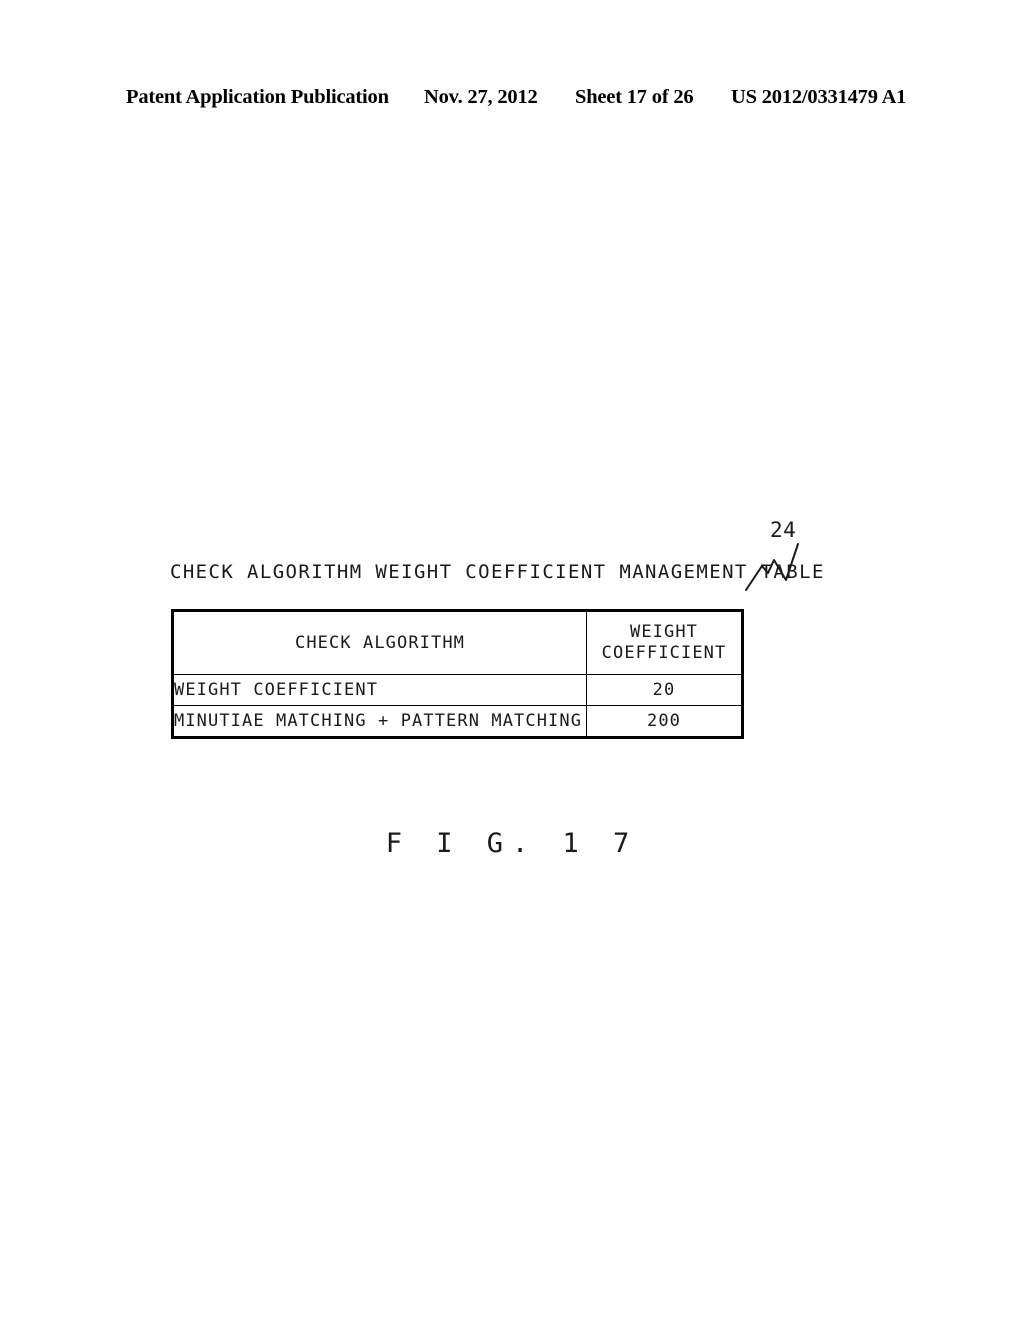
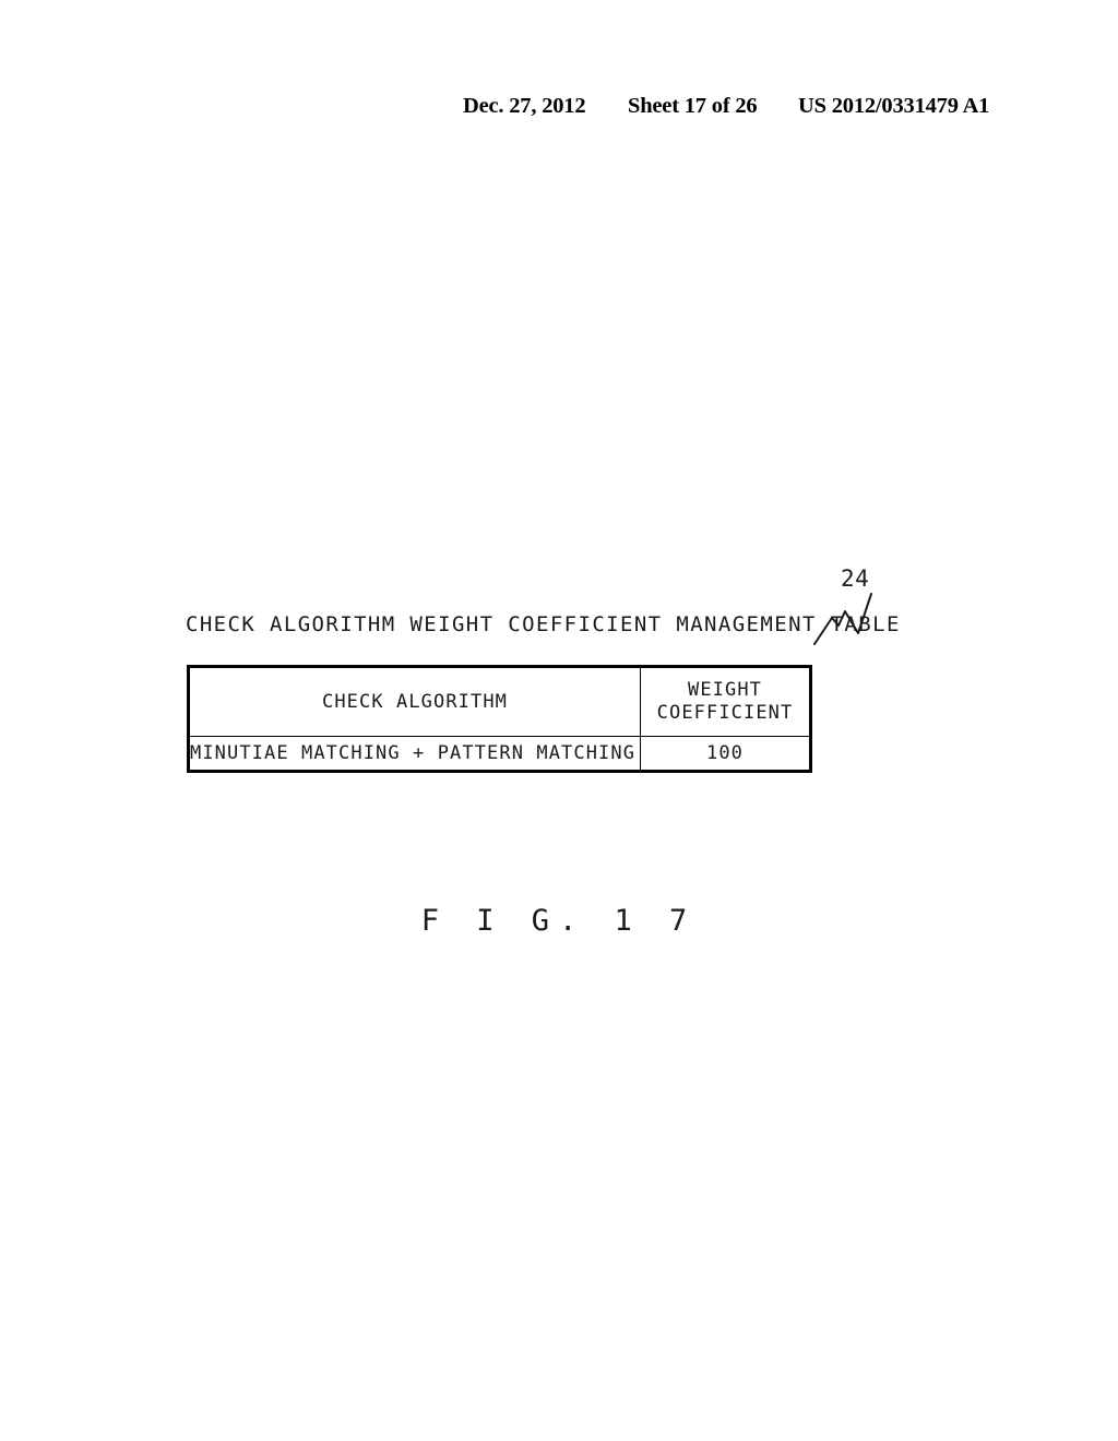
- Patent Application Publication
- Nov. 27, 2012
+ Dec. 27, 2012
  Sheet 17 of 26
  US 2012/0331479 A1
  CHECK ALGORITHM WEIGHT COEFFICIENT MANAGEMENTABLE
  24
  CHECK ALGORITHM	WEIGHT COEFFICIENT
- WEIGHT COEFFICIENT	20
- MINUTIAE MATCHING + PATTERN MATCHING	200
+ MINUTIAE MATCHING + PATTERN MATCHING	100
  F I G. 1 7
